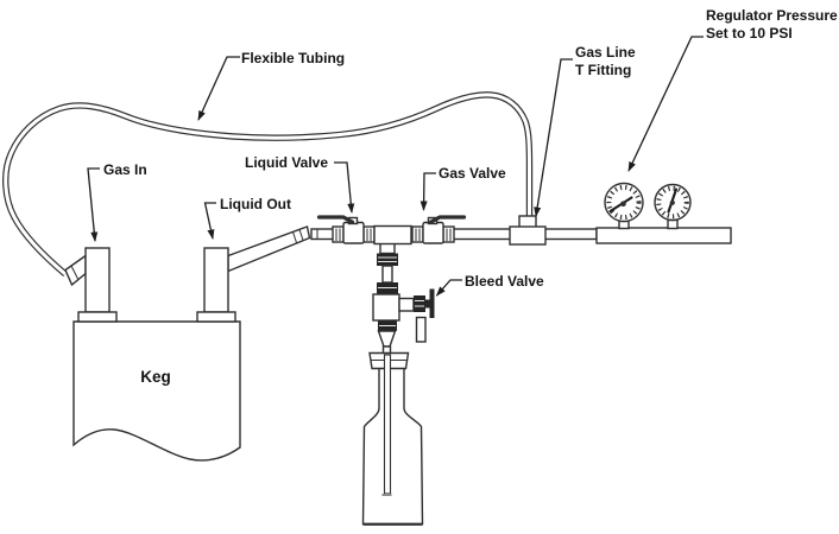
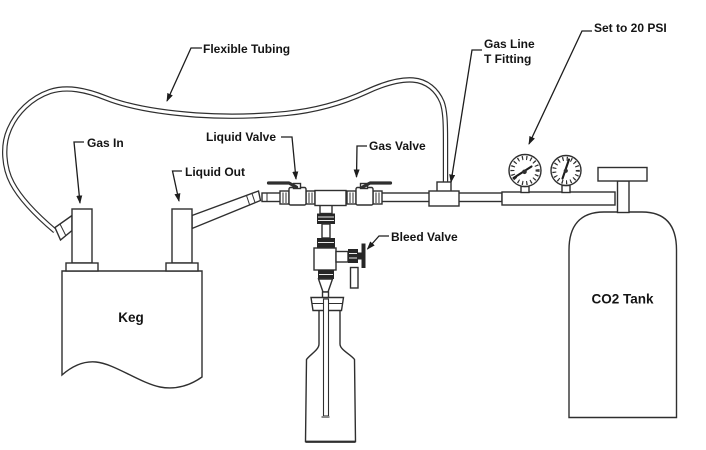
  Keg
+ CO2 Tank
  Flexible Tubing
  Gas In
  Liquid Out
  Liquid Valve
  Gas Valve
  Gas Line
  T Fitting
- Regulator Pressure
- Set to 10 PSI
+ Set to 20 PSI
  Bleed Valve
